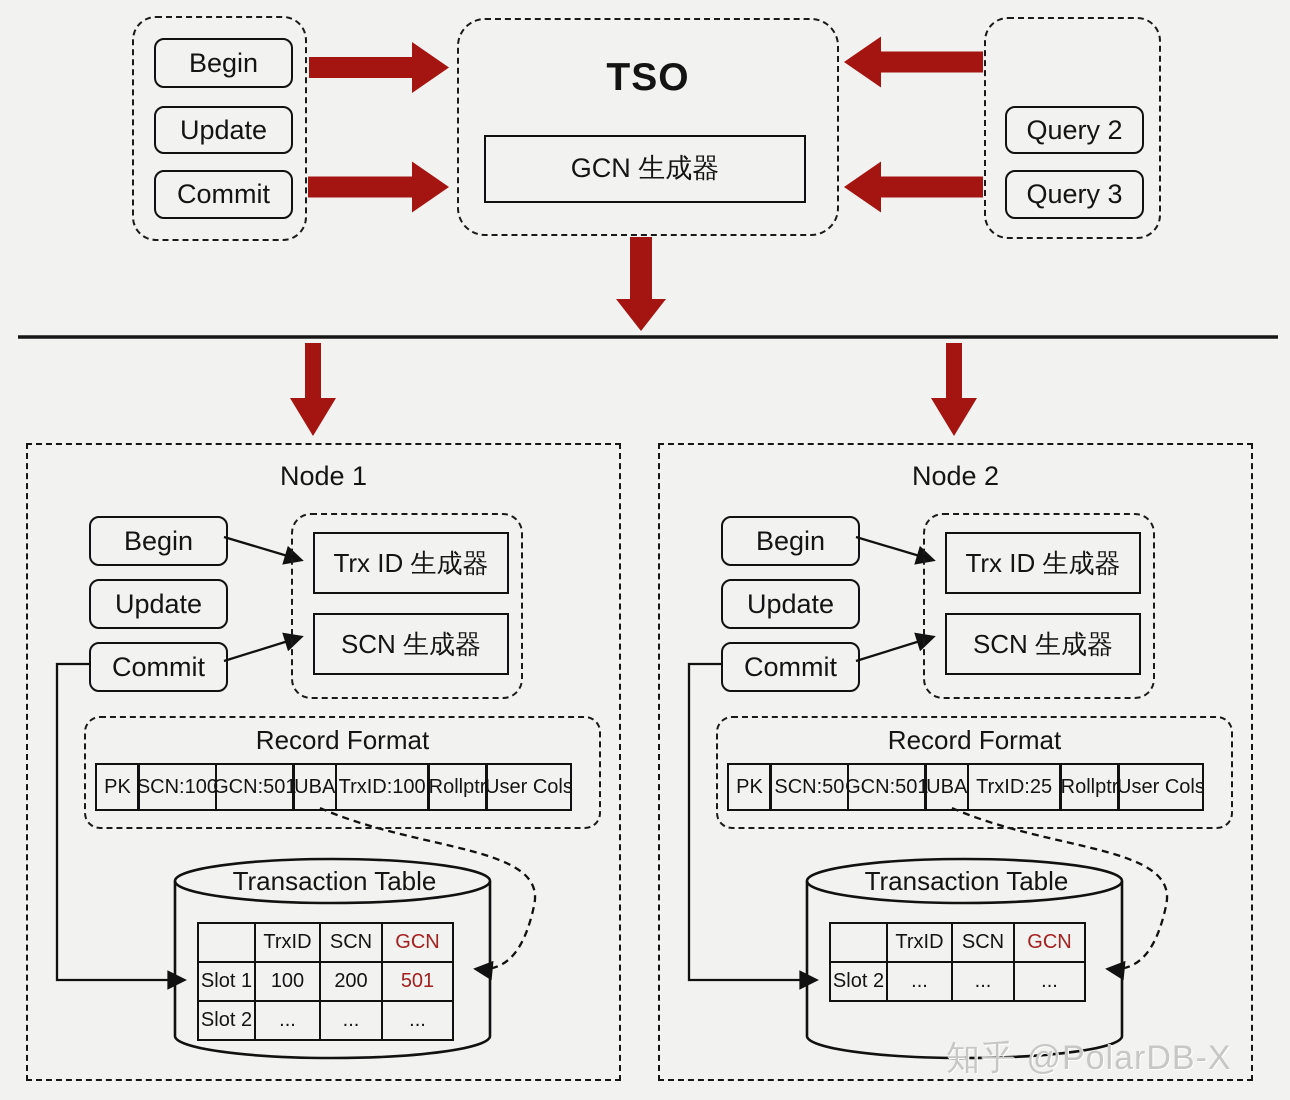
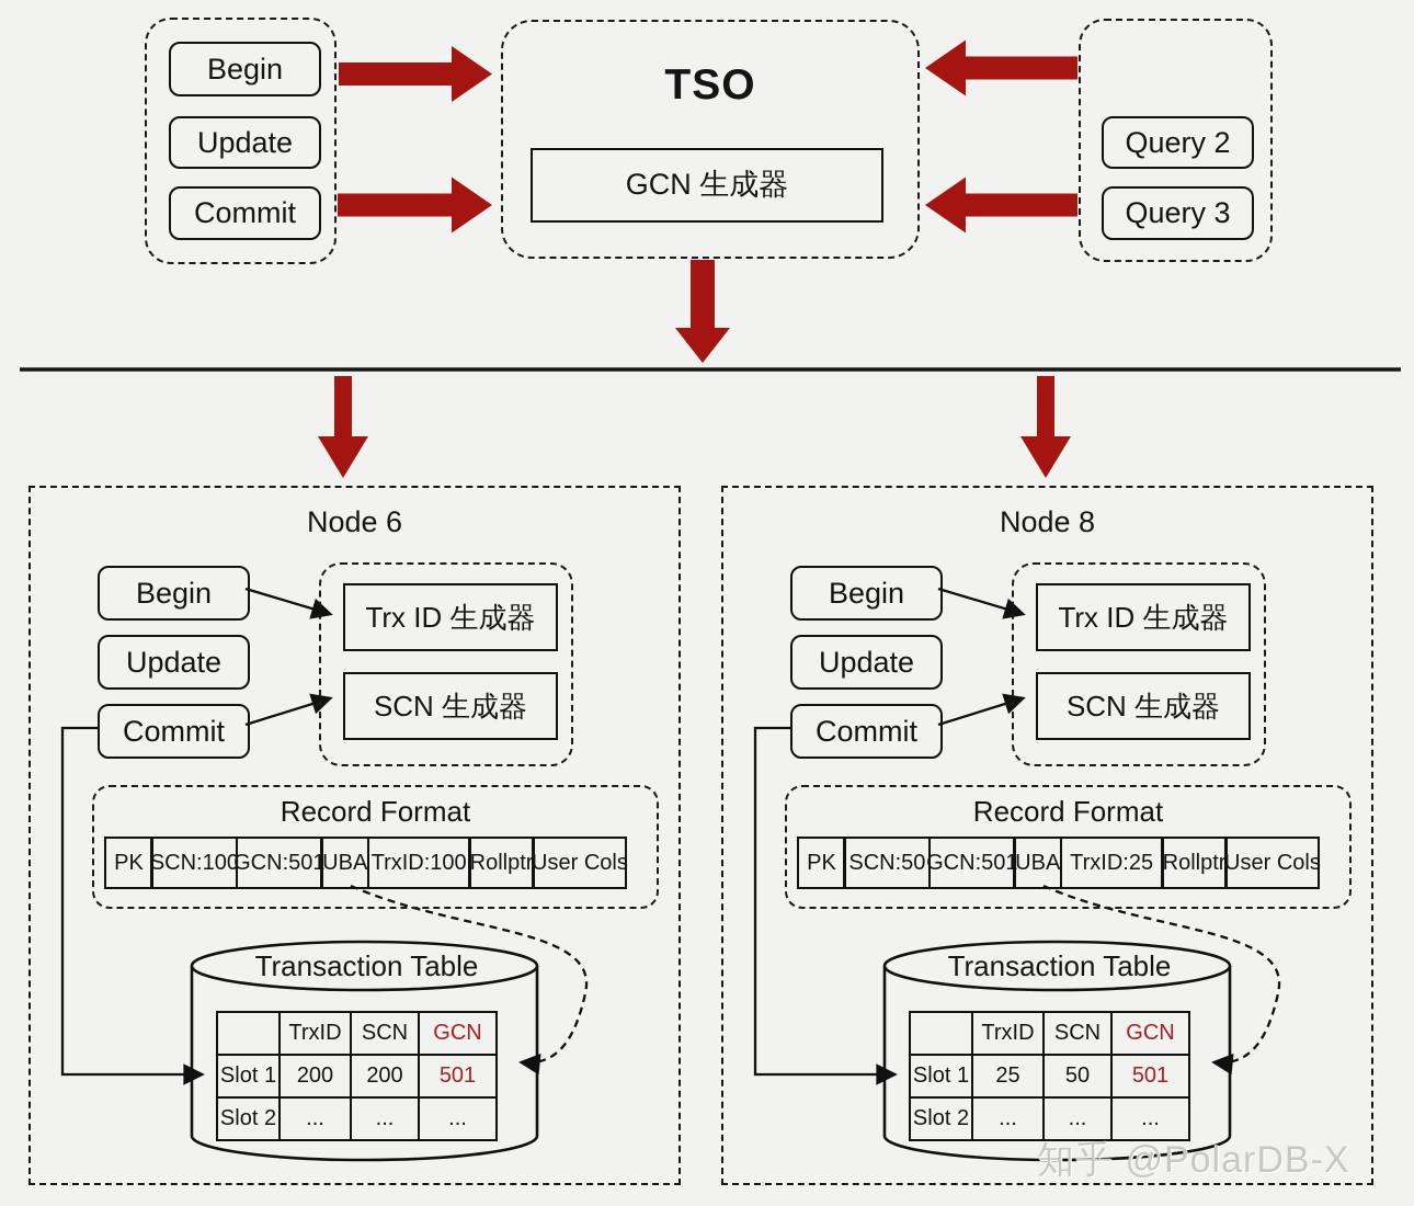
  Begin
  Update
  Commit
  TSO
  GCN 生成器
  Query 2
  Query 3
- Node 1
+ Node 6
  Begin
  Update
  Commit
  Trx ID 生成器
  SCN 生成器
  Record Format
  PK
  SCN:100
  GCN:501
  UBA
  TrxID:100
  Rollptr
  User Cols
  Transaction Table
  	TrxID	SCN	GCN
- Slot 1	100	200	501
+ Slot 1	200	200	501
  Slot 2	...	...	...
- Node 2
+ Node 8
  Begin
  Update
  Commit
  Trx ID 生成器
  SCN 生成器
  Record Format
  PK
  SCN:50
  GCN:501
  UBA
  TrxID:25
  Rollptr
  User Cols
  Transaction Table
  	TrxID	SCN	GCN
+ Slot 1	25	50	501
  Slot 2	...	...	...
  知乎 @PolarDB-X
